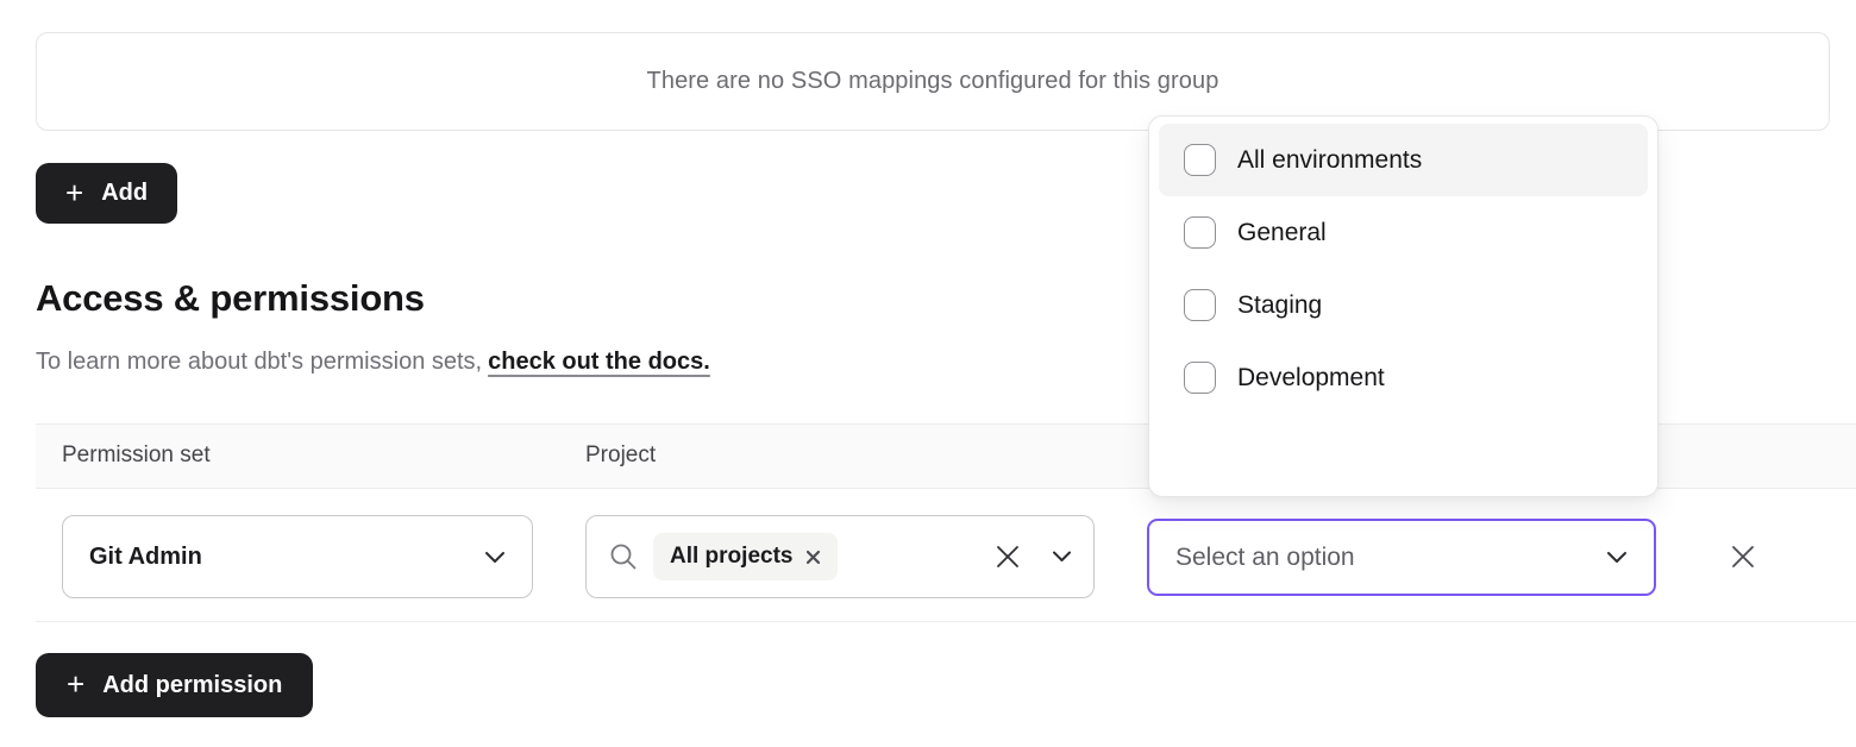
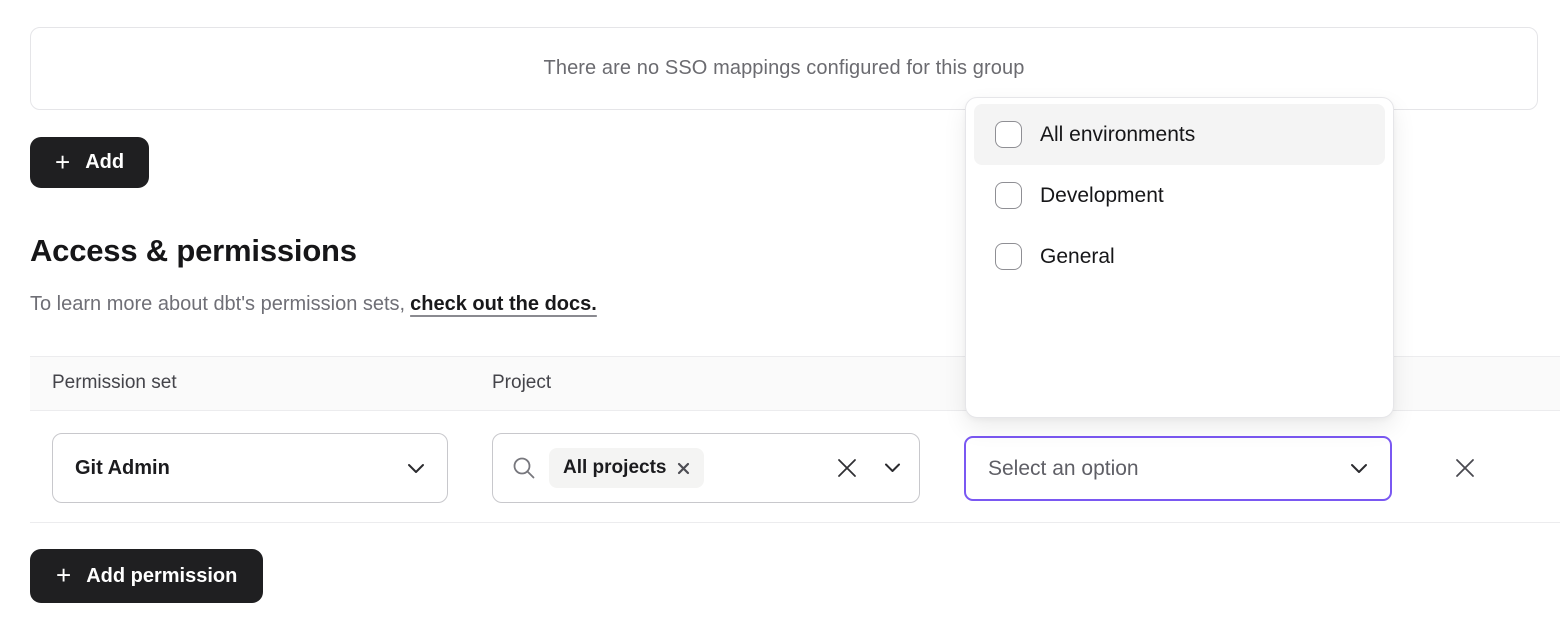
  There are no SSO mappings configured for this group
  +
  Add
  Access & permissions
  To learn more about dbt's permission sets, check out the docs.
  Permission set
  Project
  Git Admin
  All projects
  Select an option
  +
  Add permission
  All environments
- General
+ Development
- Staging
- Development
+ General
